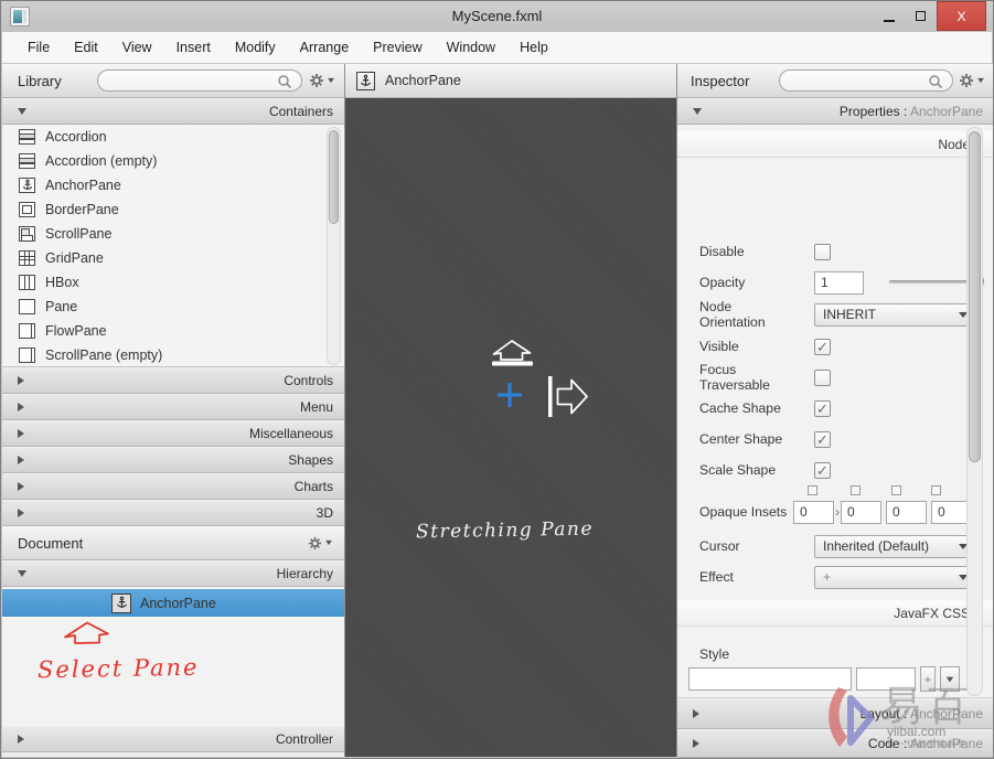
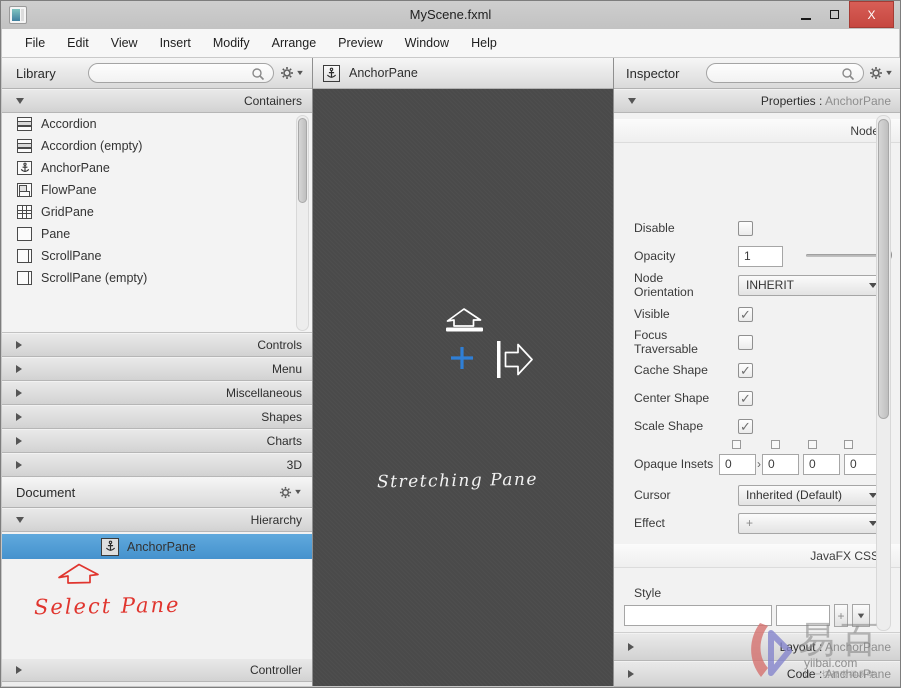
  MyScene.fxml
  X
  File
  Edit
  View
  Insert
  Modify
  Arrange
  Preview
  Window
  Help
  Library
  Containers
  Accordion
  Accordion (empty)
  AnchorPane
- BorderPane
- ScrollPane
+ FlowPane
  GridPane
- HBox
  Pane
- FlowPane
+ ScrollPane
  ScrollPane (empty)
  Controls
  Menu
  Miscellaneous
  Shapes
  Charts
  3D
  Document
  Hierarchy
  AnchorPane
  Select Pane
  Controller
  AnchorPane
  Stretching Pane
  Inspector
  Properties : AnchorPane
  Nod
  Disable
  Opacity
  1
  Node Orientation
  INHERIT
  Visible
  ✓
  Focus Traversable
  Cache Shape
  ✓
  Center Shape
  ✓
  Scale Shape
  ✓
  Opaque Insets
  0
  ›
  0
  0
  0
  Cursor
  Inherited (Default)
  Effect
  +
  JavaFX CSS
  Style
  +
  Layout : AnchorPane
  Code : AnchorPane
  易百
  yiibai.com
  让一切都变得易学
